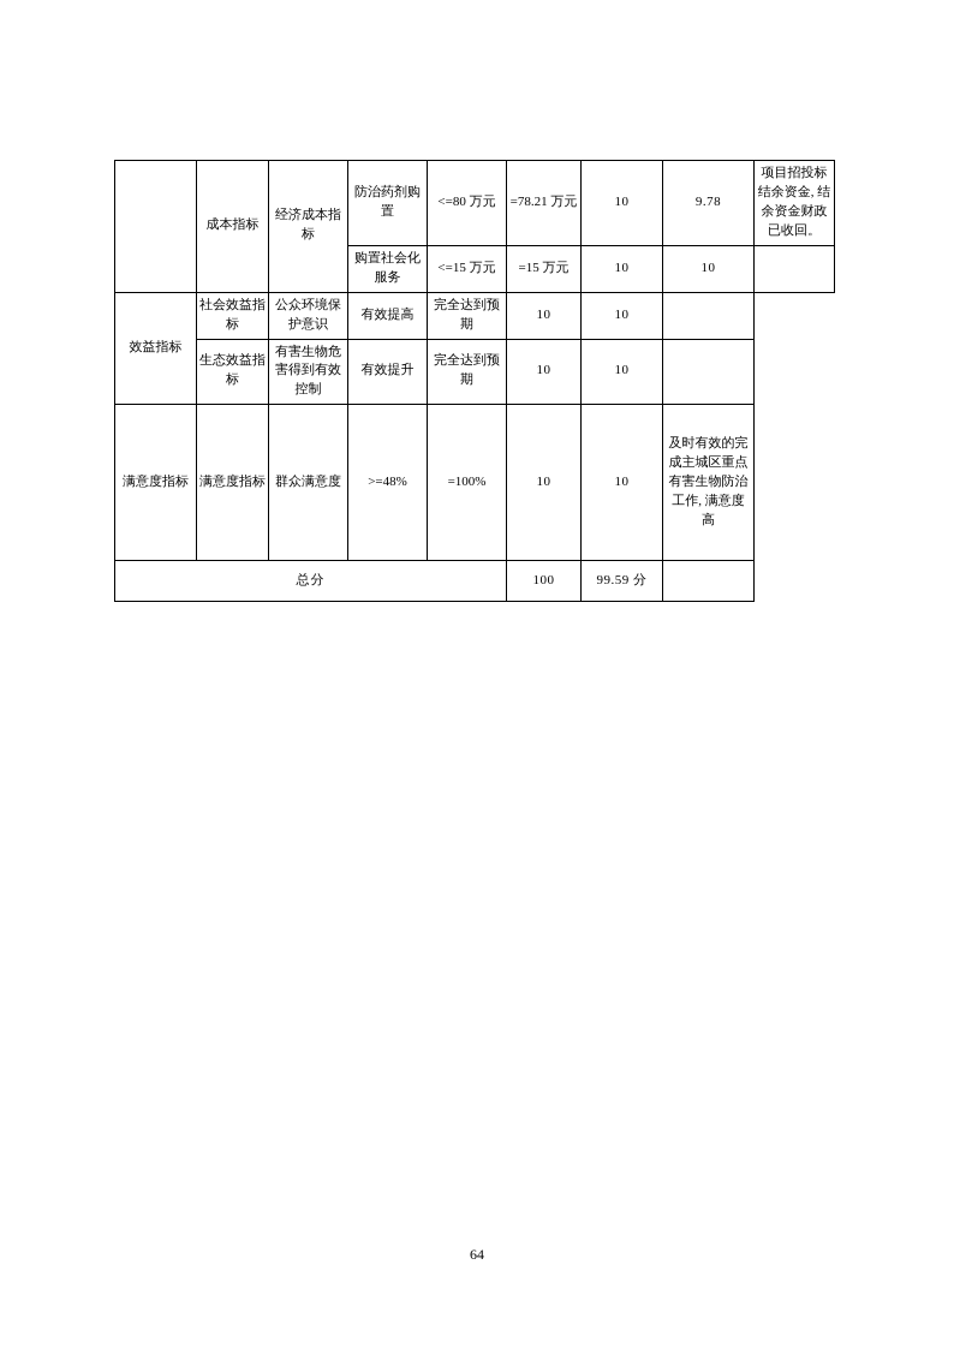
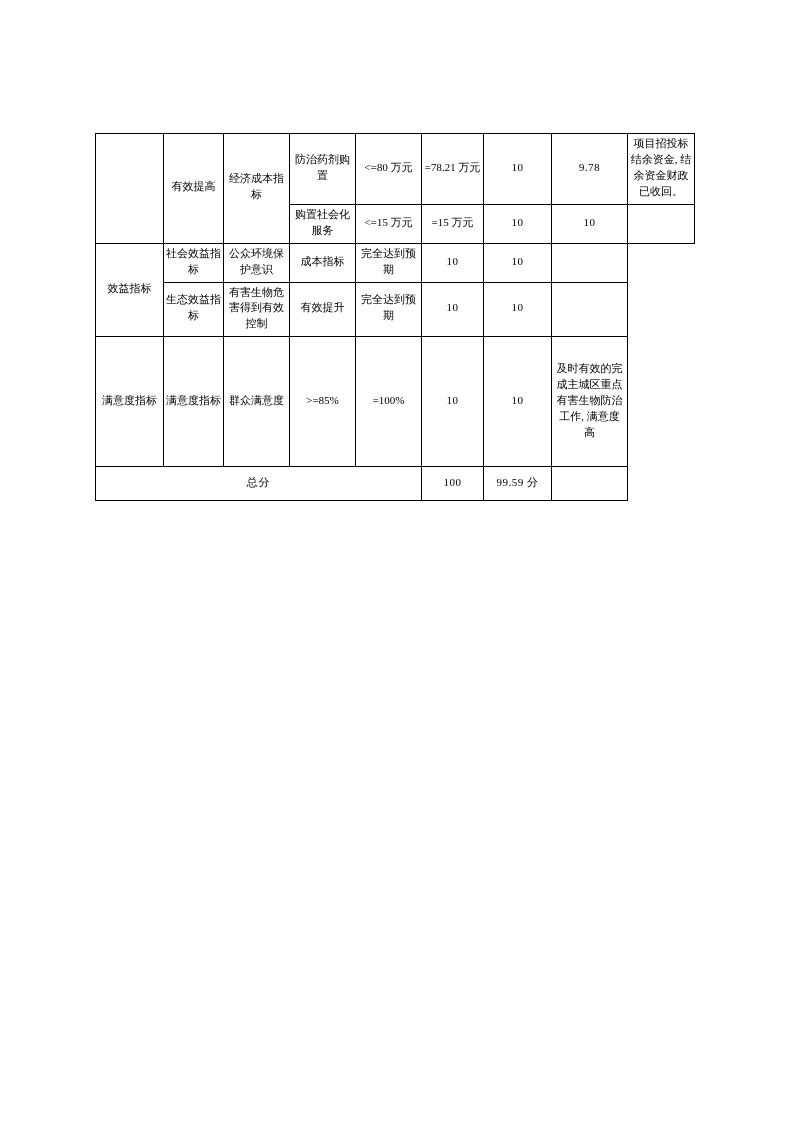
- 	成本指标	经济成本指标	防治药剂购置	<=80 万元	=78.21 万元	10	9.78	项目招投标结余资金, 结余资金财政已收回。
+ 	有效提高	经济成本指标	防治药剂购置	<=80 万元	=78.21 万元	10	9.78	项目招投标结余资金, 结余资金财政已收回。
  购置社会化服务	<=15 万元	=15 万元	10	10
- 效益指标	社会效益指标	公众环境保护意识	有效提高	完全达到预期	10	10
+ 效益指标	社会效益指标	公众环境保护意识	成本指标	完全达到预期	10	10
  生态效益指标	有害生物危害得到有效控制	有效提升	完全达到预期	10	10
- 满意度指标	满意度指标	群众满意度	>=48%	=100%	10	10	及时有效的完成主城区重点有害生物防治工作, 满意度高
+ 满意度指标	满意度指标	群众满意度	>=85%	=100%	10	10	及时有效的完成主城区重点有害生物防治工作, 满意度高
  总分	100	99.59 分
- 64
